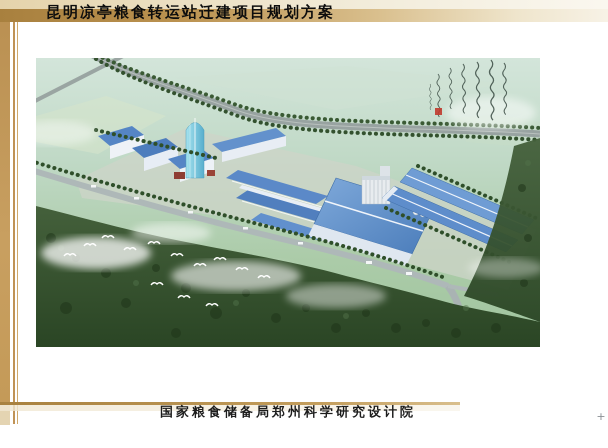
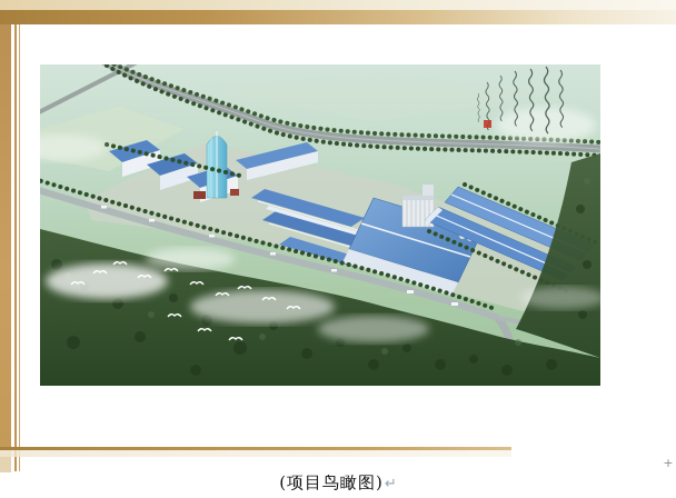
- 昆明凉亭粮食转运站迁建项目规划方案
- 国家粮食储备局郑州科学研究设计院
  +
+ (项目鸟瞰图)↵
